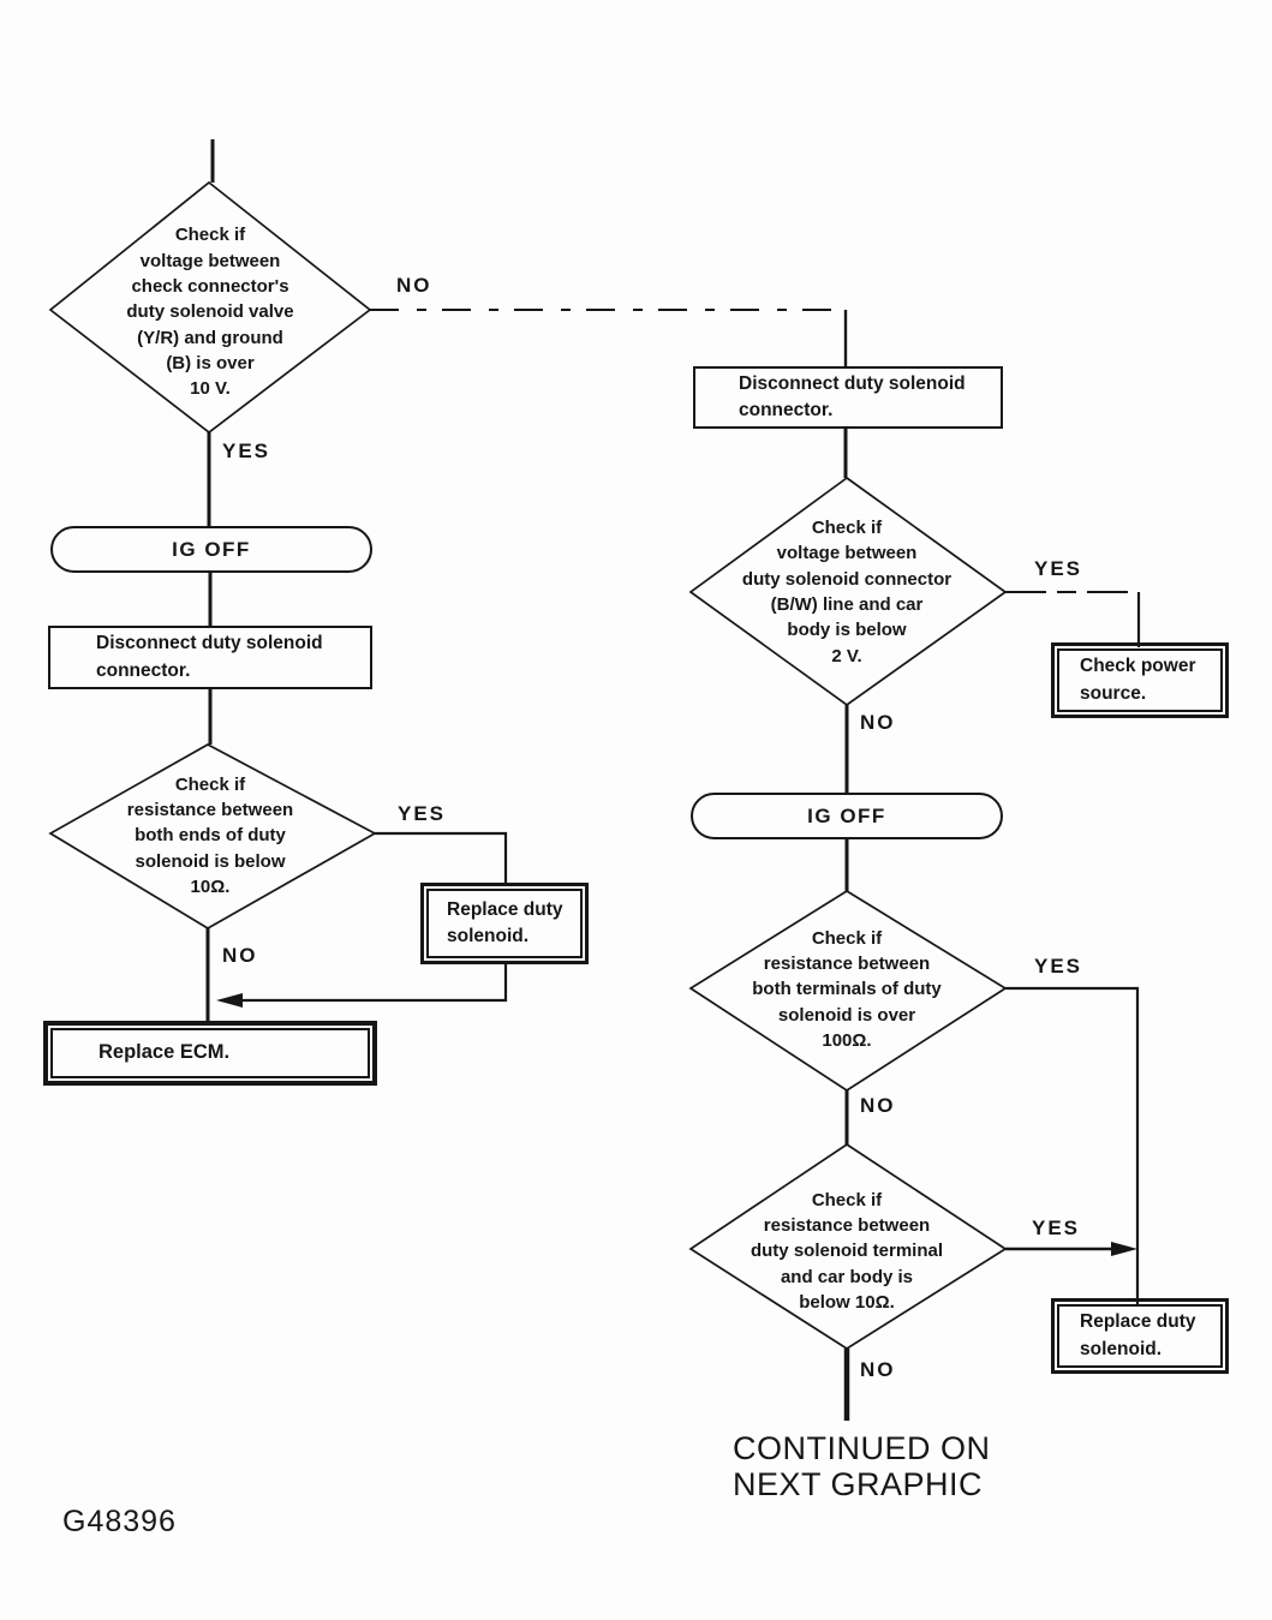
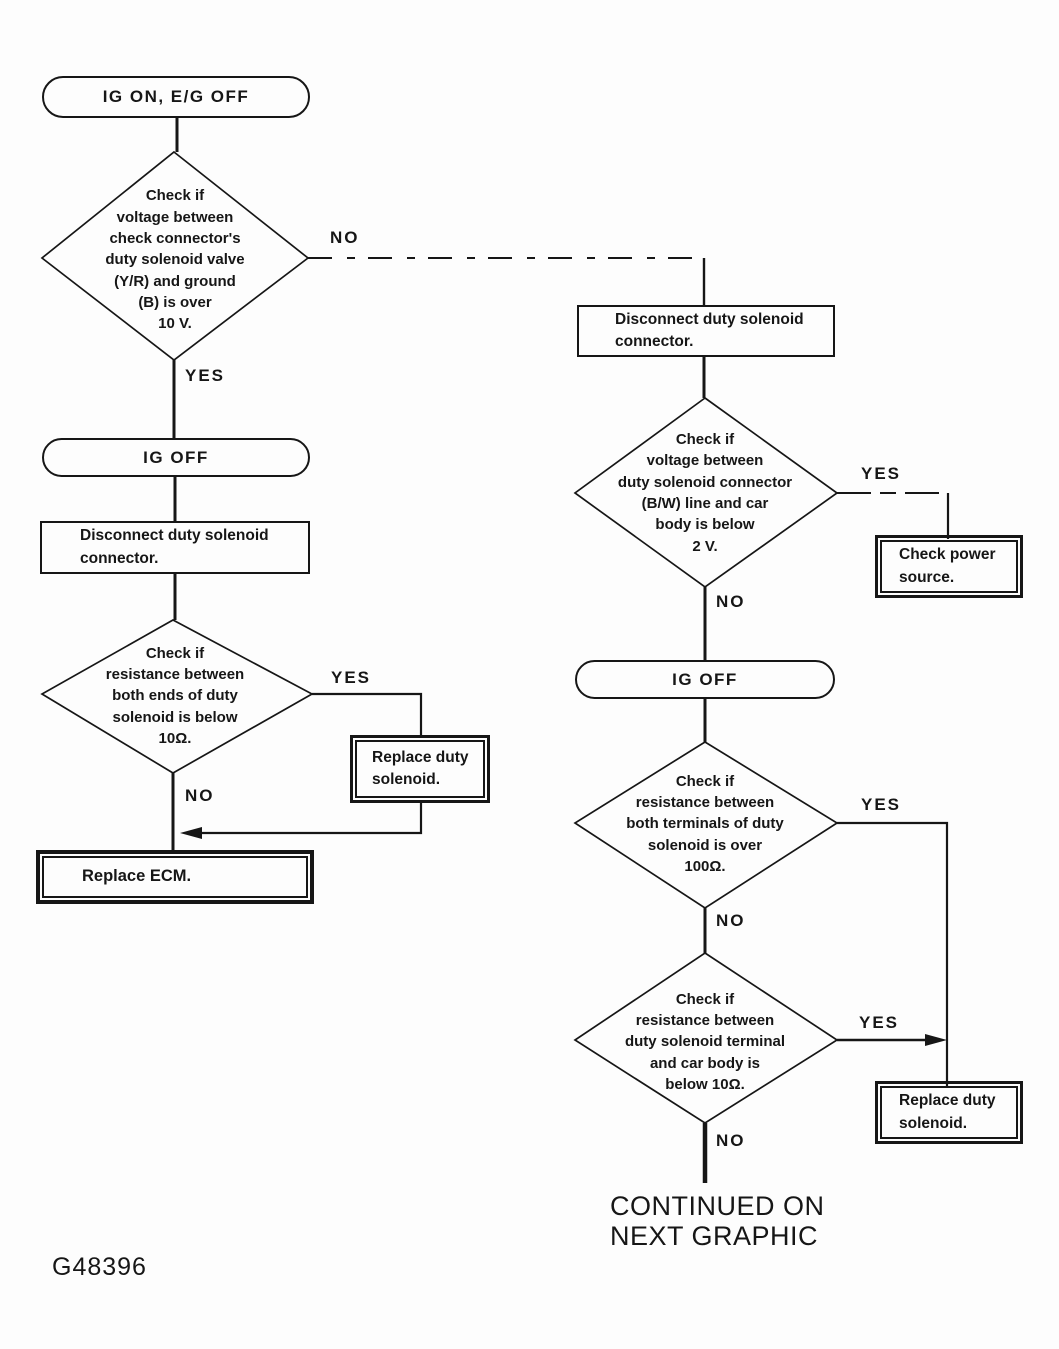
+ IG ON, E/G OFF
  Check if
  voltage between
  check connector's
  duty solenoid valve
  (Y/R) and ground
  (B) is over
  10 V.
  NO
  YES
  IG OFF
  Disconnect duty solenoid
  connector.
  Check if
  resistance between
  both ends of duty
  solenoid is below
  10Ω.
  YES
  NO
  Replace duty
  solenoid.
  Replace ECM.
  Disconnect duty solenoid
  connector.
  Check if
  voltage between
  duty solenoid connector
  (B/W) line and car
  body is below
  2 V.
  YES
  NO
  Check power
  source.
  IG OFF
  Check if
  resistance between
  both terminals of duty
  solenoid is over
  100Ω.
  YES
  NO
  Check if
  resistance between
  duty solenoid terminal
  and car body is
  below 10Ω.
  YES
  NO
  Replace duty
  solenoid.
  CONTINUED ON
  NEXT GRAPHIC
  G48396
